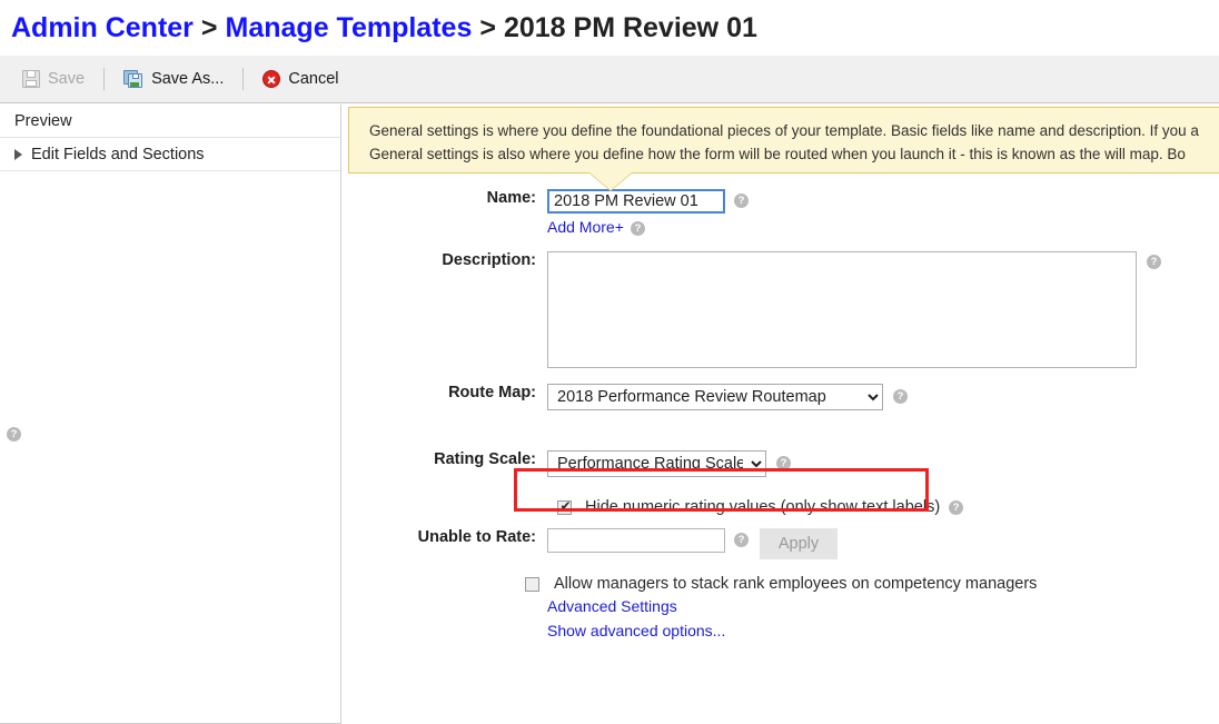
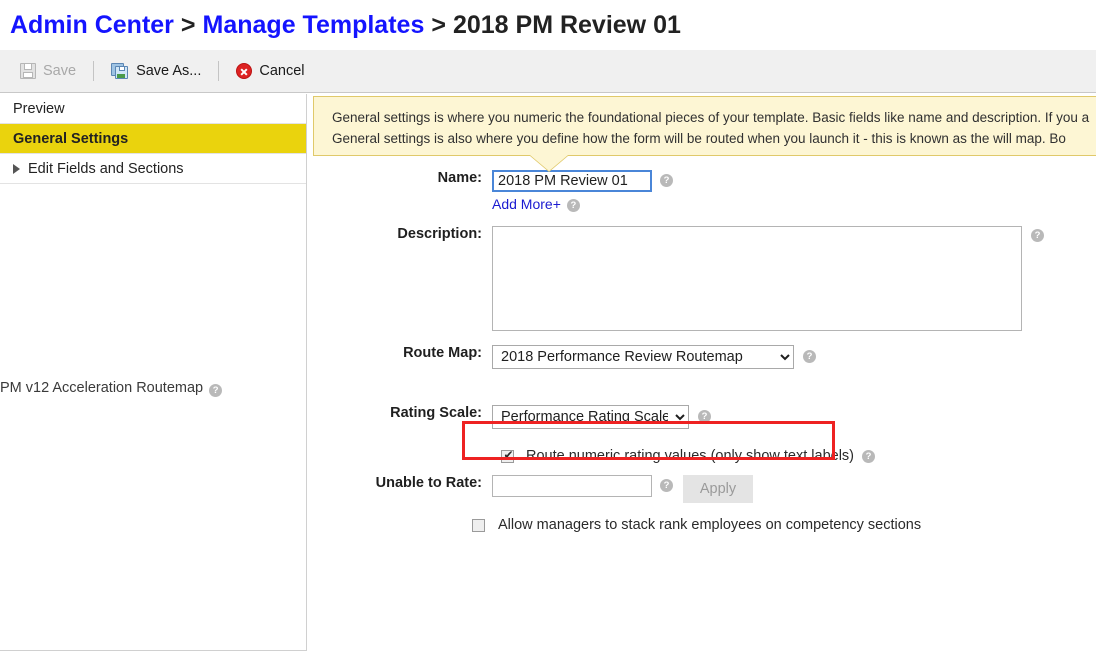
  Admin Center
  >
  Manage Templates
  >
  2018 PM Review 01
  Save
  Save As...
  Cancel
  Preview
+ General Settings
  Edit Fields and Sections
- General settings is where you define the foundational pieces of your template. Basic fields like name and description. If you a
+ General settings is where you numeric the foundational pieces of your template. Basic fields like name and description. If you a
  General settings is also where you define how the form will be routed when you launch it - this is known as the will map. Bo
  Name:
  2018 PM Review 01
  ?
  Add More+
  ?
  Description:
  ?
  Route Map:
  2018 Performance Review Routemap
  ?
+ PM v12 Acceleration Routemap
  ?
  Rating Scale:
  Performance Rating Scale
  ?
- Hide numeric rating values (only show text labels)
+ Route numeric rating values (only show text labels)
  ?
  Unable to Rate:
  ?
  Apply
- Allow managers to stack rank employees on competency managers
+ Allow managers to stack rank employees on competency sections
- Advanced Settings
- Show advanced options...
